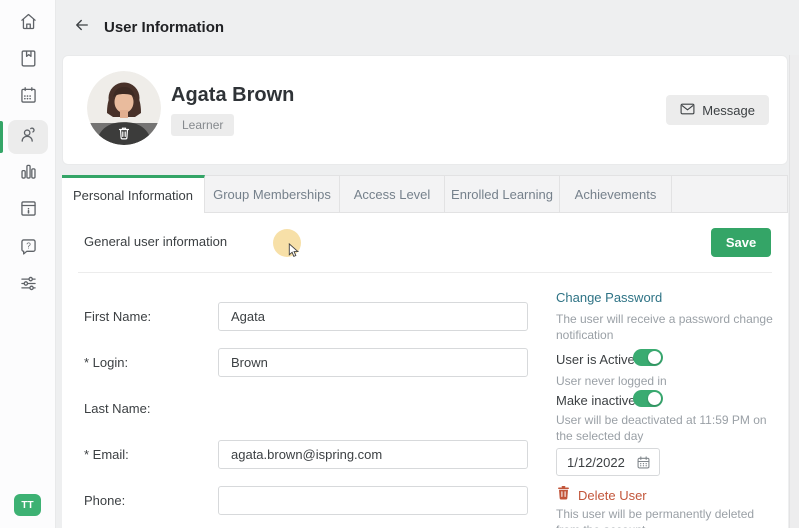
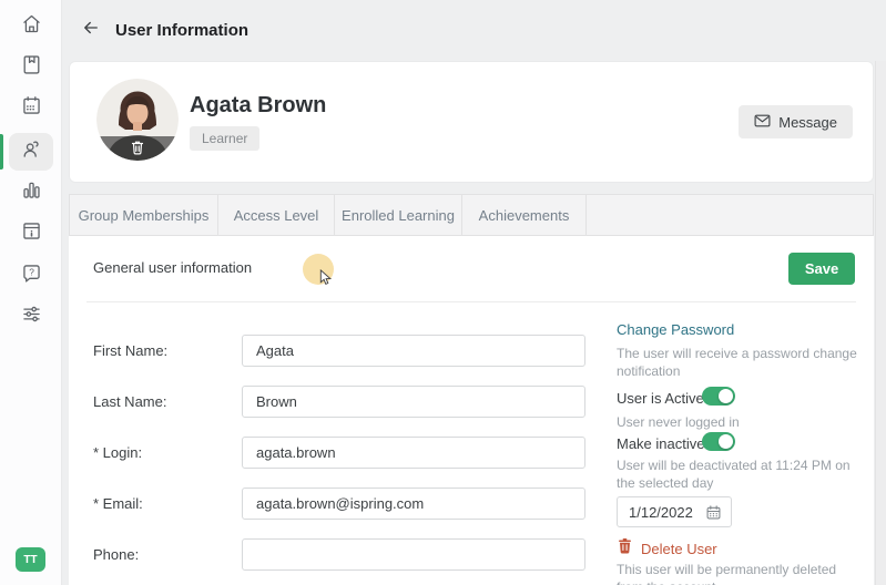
  ?
  TT
  User Information
  Agata Brown
  Learner
  Message
- Personal Information
  Group Memberships
  Access Level
  Enrolled Learning
  Achievements
  General user information
  Save
  First Name:
  Agata
- * Login:
+ Last Name:
  Brown
- Last Name:
+ * Login:
+ agata.brown
  * Email:
  agata.brown@ispring.com
  Phone:
  Change Password
  The user will receive a password change notification
  User is Active
  User never logged in
  Make inactive
- User will be deactivated at 11:59 PM on the selected day
+ User will be deactivated at 11:24 PM on the selected day
  1/12/2022
  Delete User
